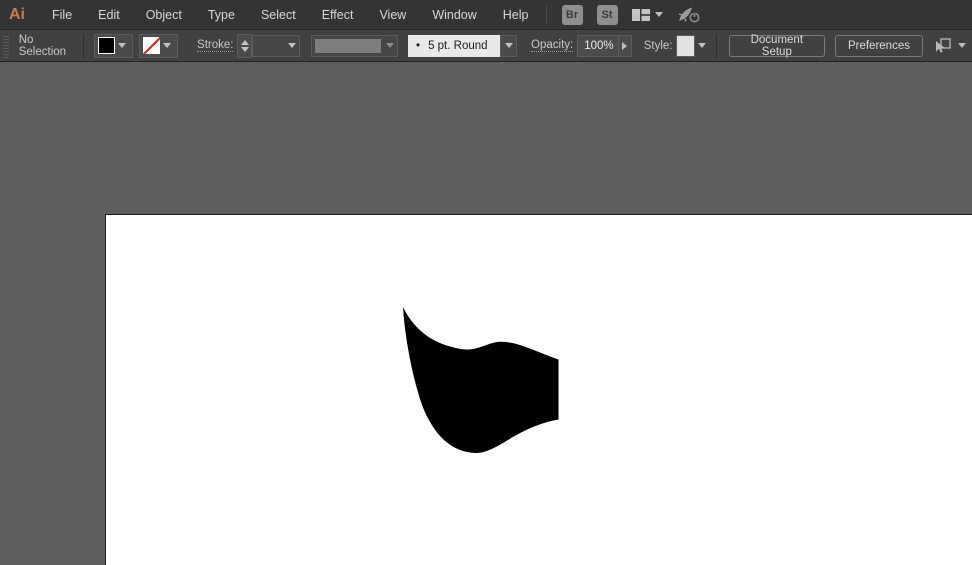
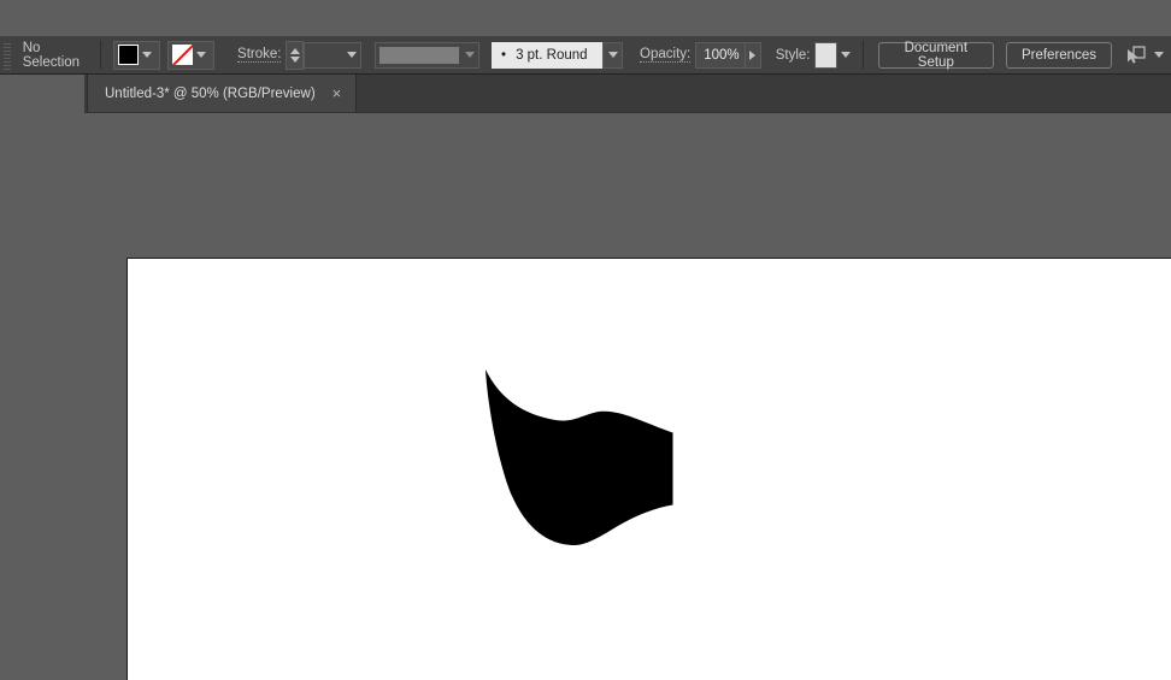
- Ai
- File
- Edit
- Object
- Type
- Select
- Effect
- View
- Window
- Help
- Br
- St
  No Selection
  Stroke:
  •
- 5 pt. Round
+ 3 pt. Round
  Opacity:
  100%
  Style:
  Document Setup
  Preferences
+ Untitled-3* @ 50% (RGB/Preview)
+ ×
